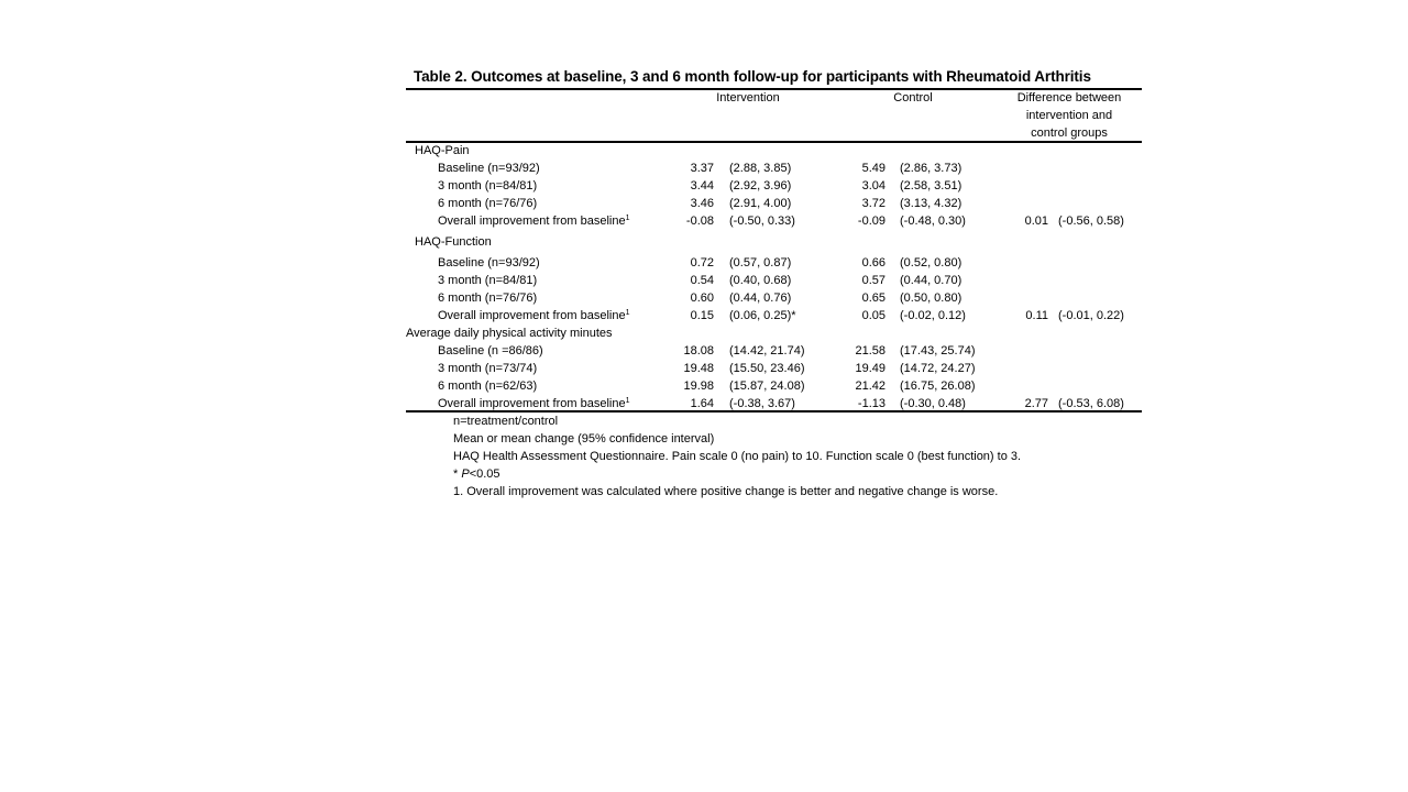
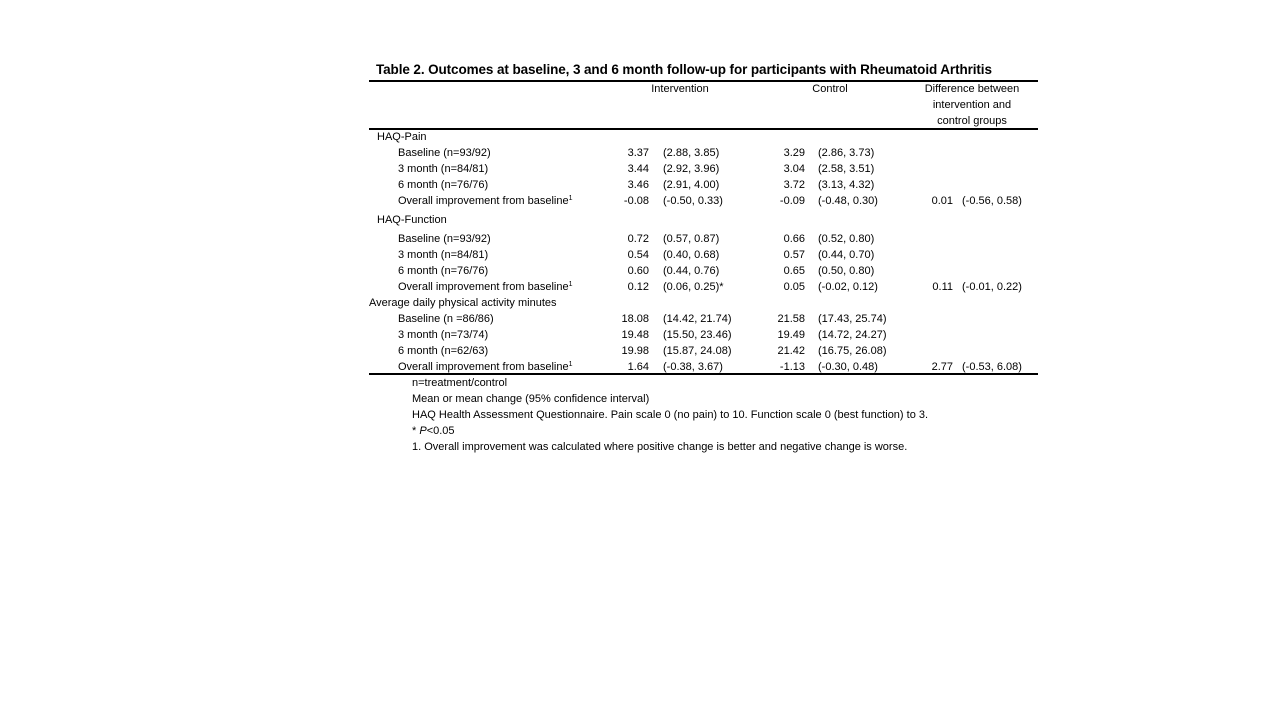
  Table 2. Outcomes at baseline, 3 and 6 month follow-up for participants with Rheumatoid Arthritis
  Intervention
  Control
  Difference between
  intervention and
  control groups
  HAQ-Pain
  Baseline (n=93/92)
  3.37
  (2.88, 3.85)
- 5.49
+ 3.29
  (2.86, 3.73)
  3 month (n=84/81)
  3.44
  (2.92, 3.96)
  3.04
  (2.58, 3.51)
  6 month (n=76/76)
  3.46
  (2.91, 4.00)
  3.72
  (3.13, 4.32)
  Overall improvement from baseline
  -0.08
  (-0.50, 0.33)
  -0.09
  (-0.48, 0.30)
  0.01
  (-0.56, 0.58)
  HAQ-Function
  Baseline (n=93/92)
  0.72
  (0.57, 0.87)
  0.66
  (0.52, 0.80)
  3 month (n=84/81)
  0.54
  (0.40, 0.68)
  0.57
  (0.44, 0.70)
  6 month (n=76/76)
  0.60
  (0.44, 0.76)
  0.65
  (0.50, 0.80)
  Overall improvement from baseline
- 0.15
+ 0.12
  (0.06, 0.25)*
  0.05
  (-0.02, 0.12)
  0.11
  (-0.01, 0.22)
  Average daily physical activity minutes
  Baseline (n =86/86)
  18.08
  (14.42, 21.74)
  21.58
  (17.43, 25.74)
  3 month (n=73/74)
  19.48
  (15.50, 23.46)
  19.49
  (14.72, 24.27)
  6 month (n=62/63)
  19.98
  (15.87, 24.08)
  21.42
  (16.75, 26.08)
  Overall improvement from baseline
  1.64
  (-0.38, 3.67)
  -1.13
  (-0.30, 0.48)
  2.77
  (-0.53, 6.08)
  n=treatment/control
  Mean or mean change (95% confidence interval)
  HAQ Health Assessment Questionnaire. Pain scale 0 (no pain) to 10. Function scale 0 (best function) to 3.
  * P<0.05
  1. Overall improvement was calculated where positive change is better and negative change is worse.
